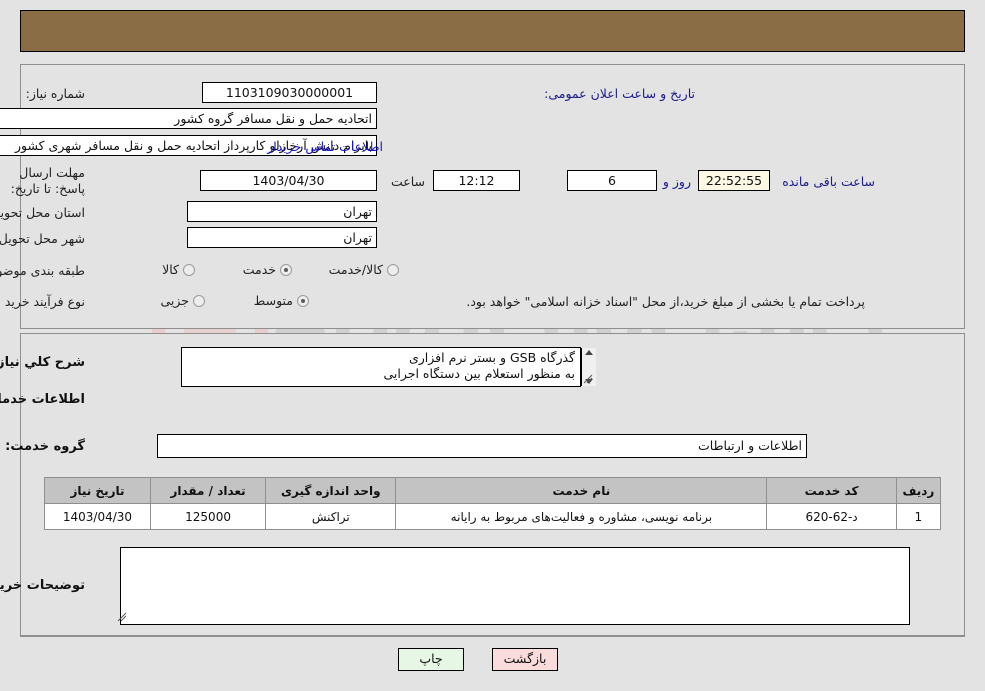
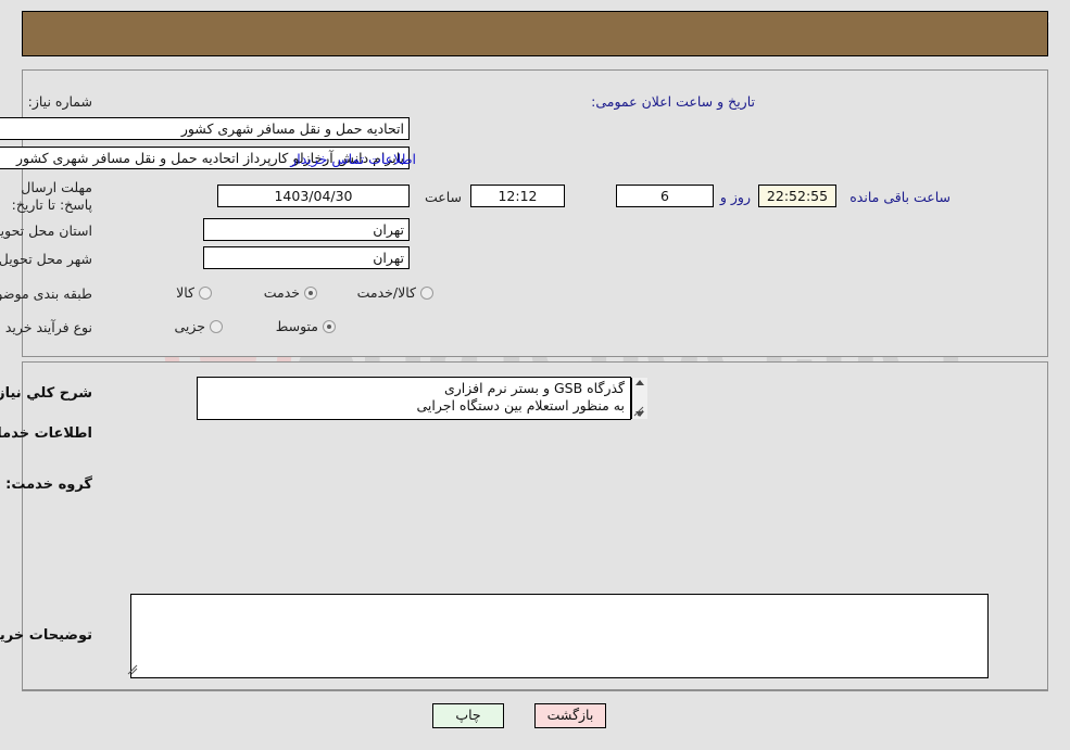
  شماره نیاز:
- 1103109030000001
  تاریخ و ساعت اعلان عمومی:
- اتحادیه حمل و نقل مسافر گروه کشور
+ اتحادیه حمل و نقل مسافر شهری کشور
  بایرام دانش آرخازلو کارپرداز اتحادیه حمل و نقل مسافر شهری کشور
  اطلاعات تماس خریدار
  مهلت ارسال پاسخ: تا تاریخ:
  1403/04/30
  ساعت
  12:12
  6
  روز و
  22:52:55
  ساعت باقی مانده
  استان محل تحوی
  تهران
  شهر محل تحویل
  تهران
  طبقه بندی موض
  کالا
  خدمت
  کالا/خدمت
  نوع فرآیند خرید
  جزیی
  متوسط
- پرداخت تمام یا بخشی از مبلغ خرید،از محل "اسناد خزانه اسلامی" خواهد بود.
  شرح کلي نياز
  گذرگاه GSB و بستر نرم افزاری
  به منظور استعلام بین دستگاه اجرایی
  گروه خدمت:
- اطلاعات و ارتباطات
- ردیف	کد خدمت	نام خدمت	واحد اندازه گیری	تعداد / مقدار	تاریخ نیاز
- 1	د-62-620	برنامه نویسی، مشاوره و فعالیت‌های مربوط به رایانه	تراکنش	125000	1403/04/30
  توضیحات خری
  چاپ
  بازگشت
